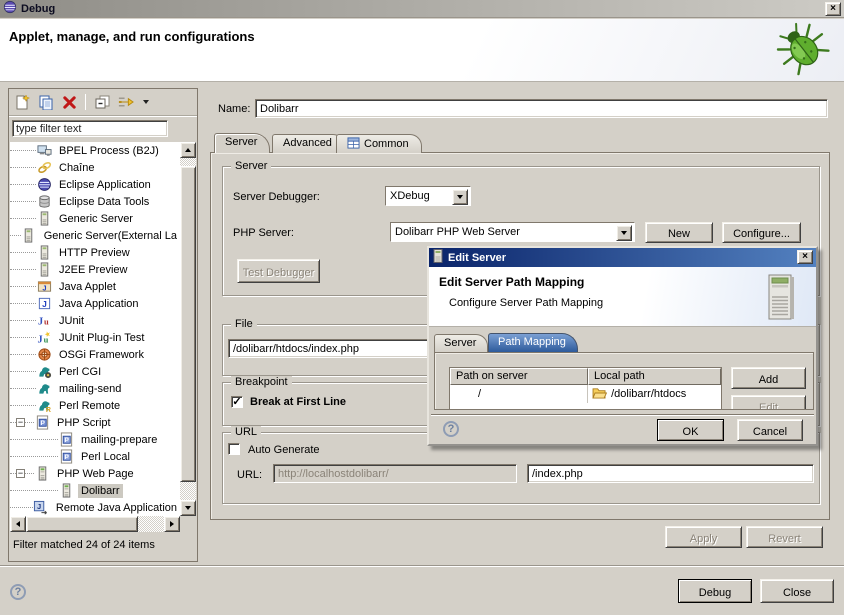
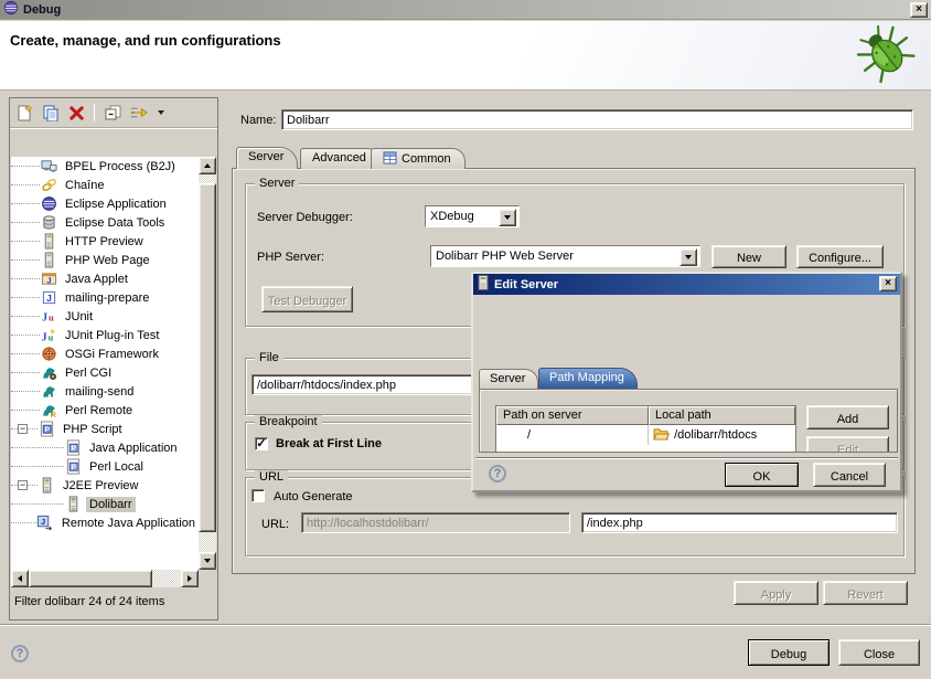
  Debug
  ×
- Applet, manage, and run configurations
+ Create, manage, and run configurations
- type filter text
  BPEL Process (B2J)
  Chaîne
  Eclipse Application
  Eclipse Data Tools
- Generic Server
- Generic Server(External La
  HTTP Preview
- J2EE Preview
+ PHP Web Page
  J
  Java Applet
  J
- Java Application
+ mailing-prepare
  J
  u
  JUnit
  J
  u
  JUnit Plug-in Test
  OSGi Framework
  Perl CGI
  mailing-send
  Perl Remote
  −
  PHP Script
- mailing-prepare
+ Java Application
  Perl Local
  −
- PHP Web Page
+ J2EE Preview
  Dolibarr
  J
  Remote Java Application
- Filter matched 24 of 24 items
+ Filter dolibarr 24 of 24 items
  Name:
  Dolibarr
  Server
  Advanced
  Common
  Server
  Server Debugger:
  XDebug
  PHP Server:
  Dolibarr PHP Web Server
  New
  Configure...
  Test Debugger
  File
  /dolibarr/htdocs/index.php
  Breakpoint
  ✓
  Break at First Line
  URL
  Auto Generate
  URL:
  http://localhostdolibarr/
  /index.php
  Apply
  Revert
  Edit Server
  ×
- Edit Server Path Mapping
- Configure Server Path Mapping
  Server
  Path Mapping
  Path on server
  Local path
  /
  /dolibarr/htdocs
  Add
  Edit
  ?
  OK
  Cancel
  ?
  Debug
  Close
